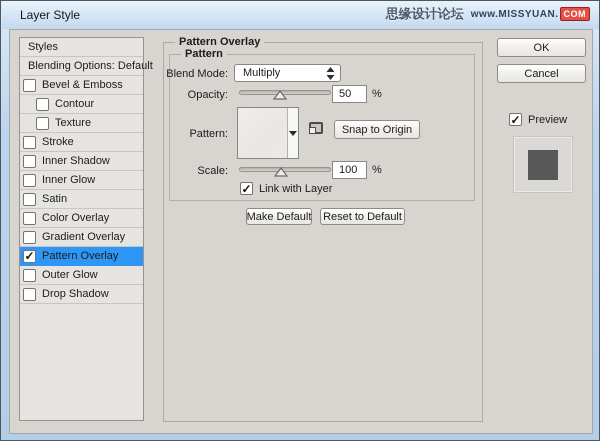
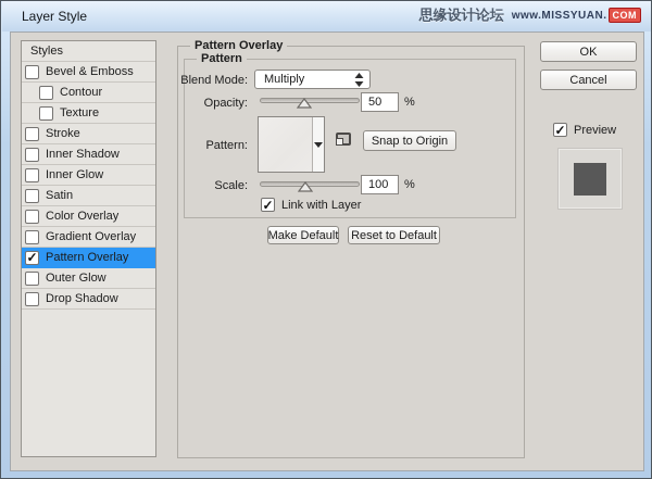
  Layer Style
  思缘设计论坛
  www.MISSYUAN.
  COM
  Styles
- Blending Options: Default
  Bevel & Emboss
  Contour
  Texture
  Stroke
  Inner Shadow
  Inner Glow
  Satin
  Color Overlay
  Gradient Overlay
  ✓
  Pattern Overlay
  Outer Glow
  Drop Shadow
  Pattern Overlay
  Pattern
  Blend Mode:
  Multiply
  Opacity:
  50
  %
  Pattern:
  Snap to Origin
  Scale:
  100
  %
  ✓
  Link with Layer
  Make Default
  Reset to Default
  OK
  Cancel
  ✓
  Preview
